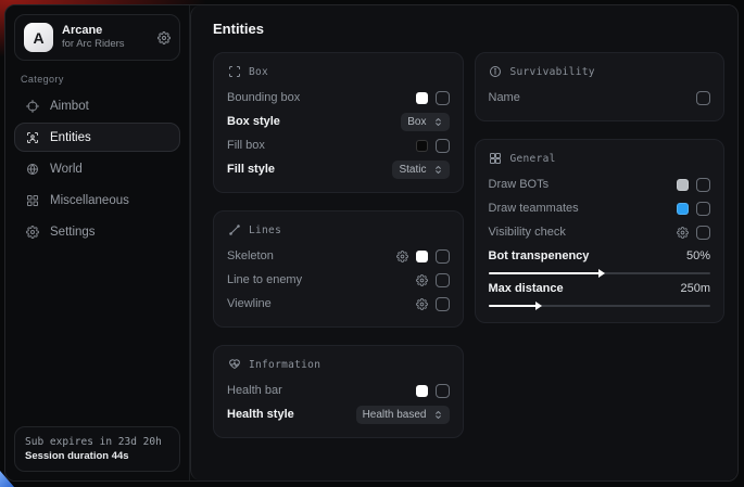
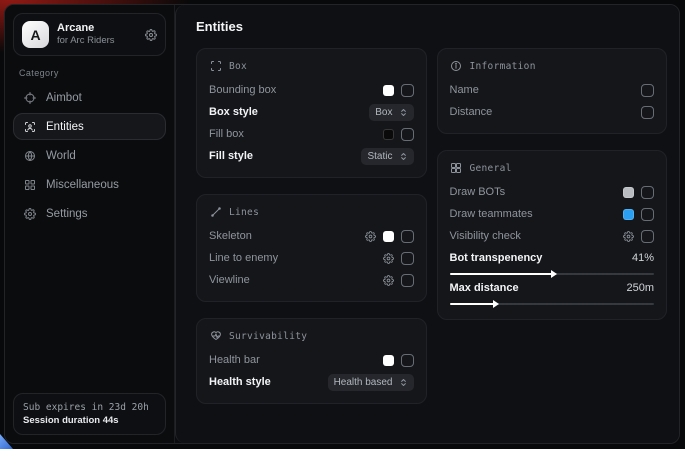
  A
  Arcane
  for Arc Riders
  Category
  Aimbot
  Entities
  World
  Miscellaneous
  Settings
  Sub expires in 23d 20h
  Session duration 44s
  Entities
  Box
  Bounding box
  Box style
  Box
  Fill box
  Fill style
  Static
  Lines
  Skeleton
  Line to enemy
  Viewline
- Information
+ Survivability
  Health bar
  Health style
  Health based
- Survivability
+ Information
  Name
+ Distance
  General
  Draw BOTs
  Draw teammates
  Visibility check
  Bot transpenency
- 50%
+ 41%
  Max distance
  250m
